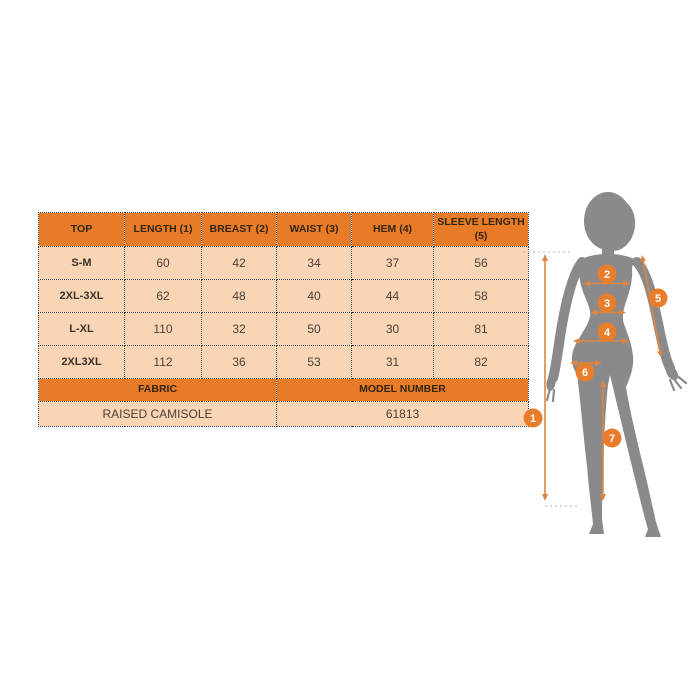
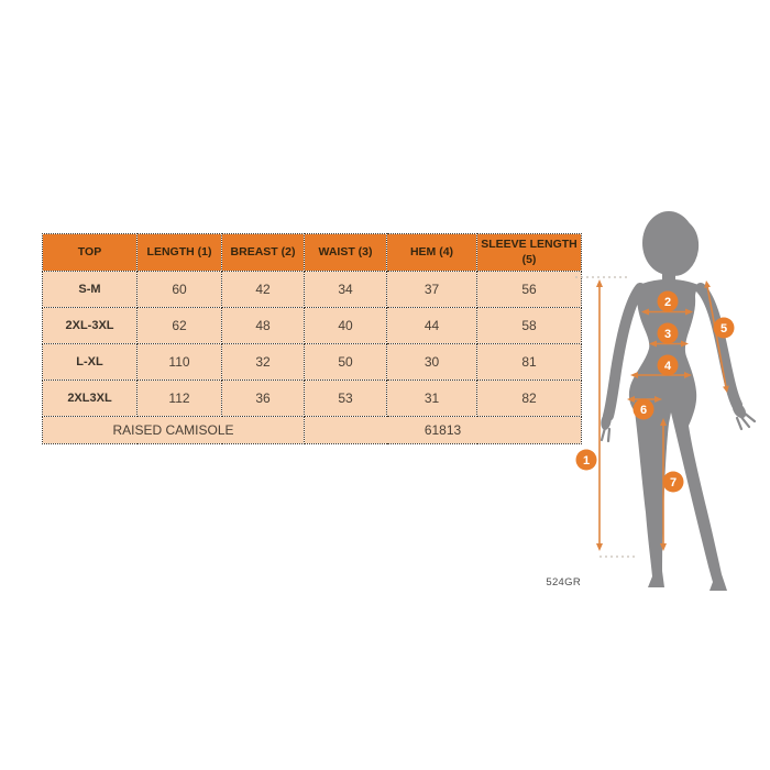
  TOP	LENGTH (1)	BREAST (2)	WAIST (3)	HEM (4)	SLEEVE LENGTH (5)
  S-M	60	42	34	37	56
  2XL-3XL	62	48	40	44	58
  L-XL	110	32	50	30	81
  2XL3XL	112	36	53	31	82
- FABRIC	MODEL NUMBER
  RAISED CAMISOLE	61813
+ 524GR
  1
  2
  3
  4
  5
  6
  7
